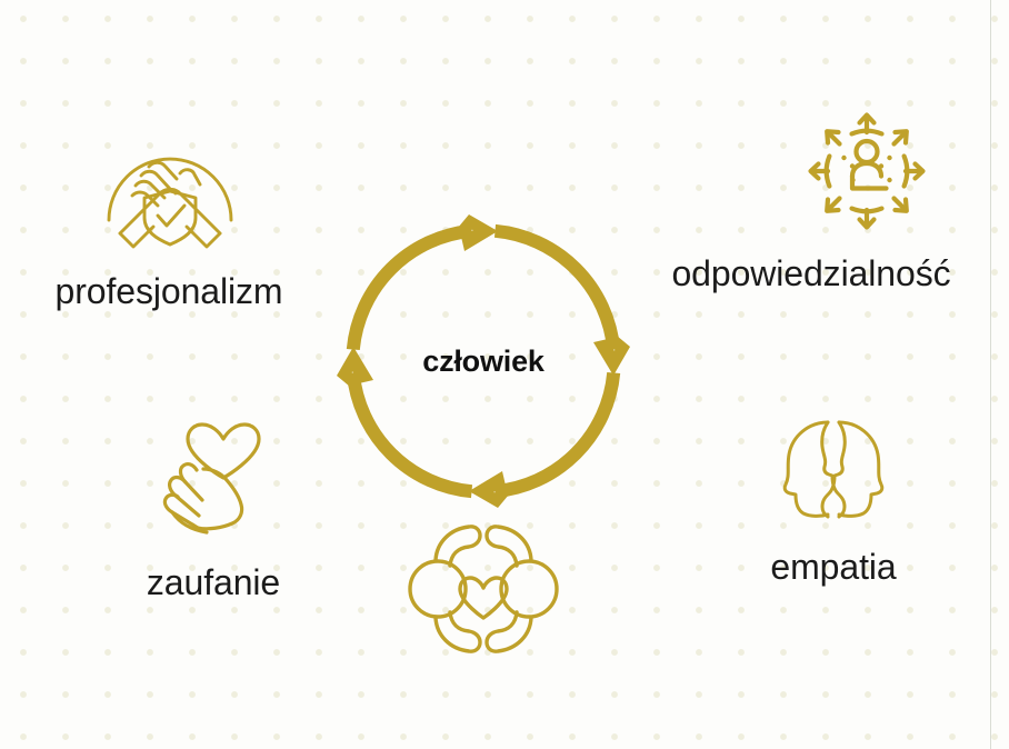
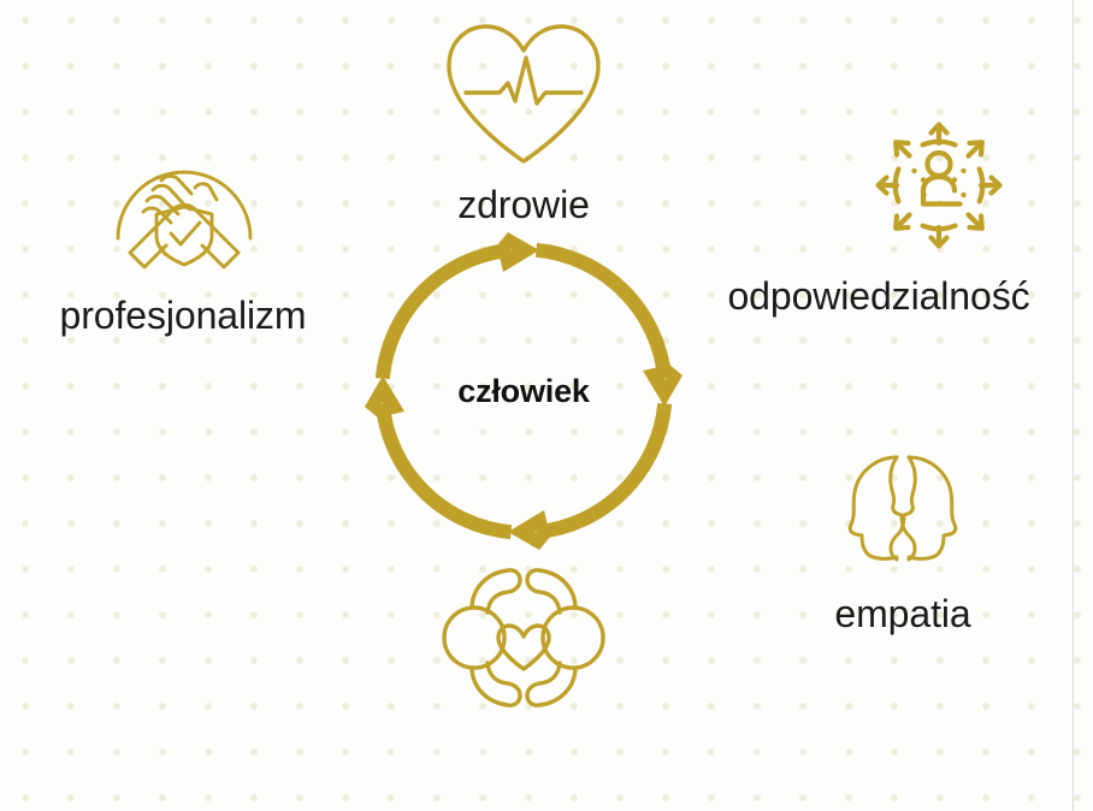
+ zdrowie
  odpowiedzialność
  profesjonalizm
  empatia
- zaufanie
  człowiek
